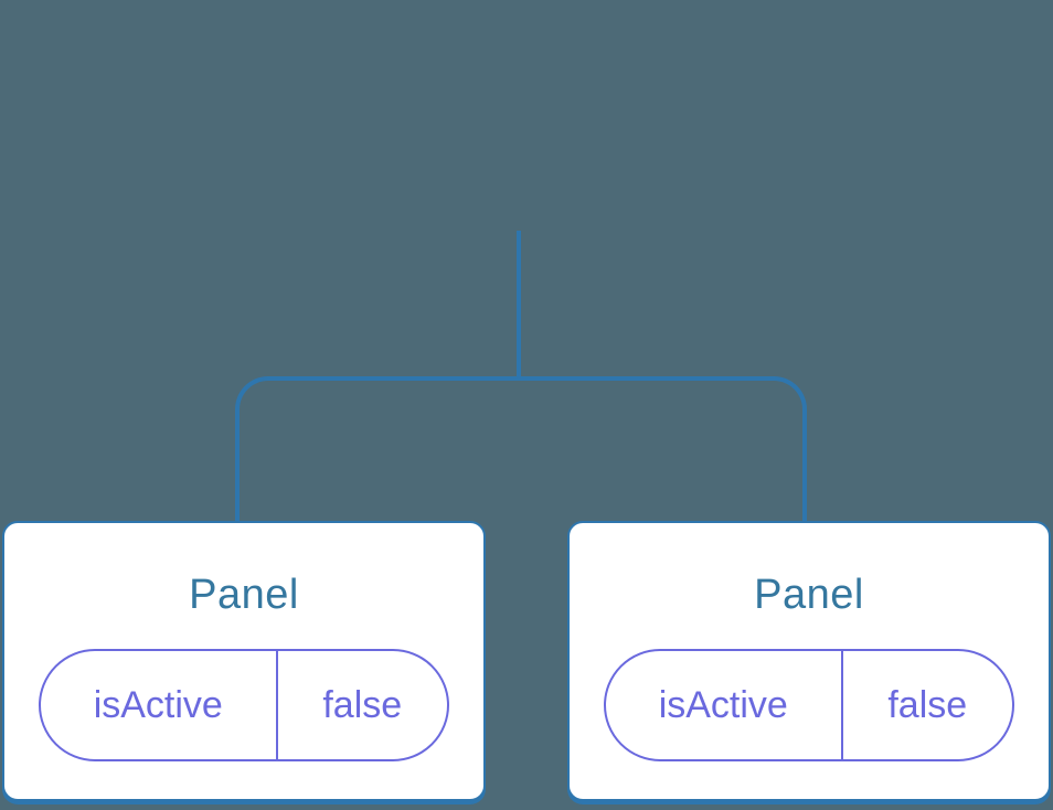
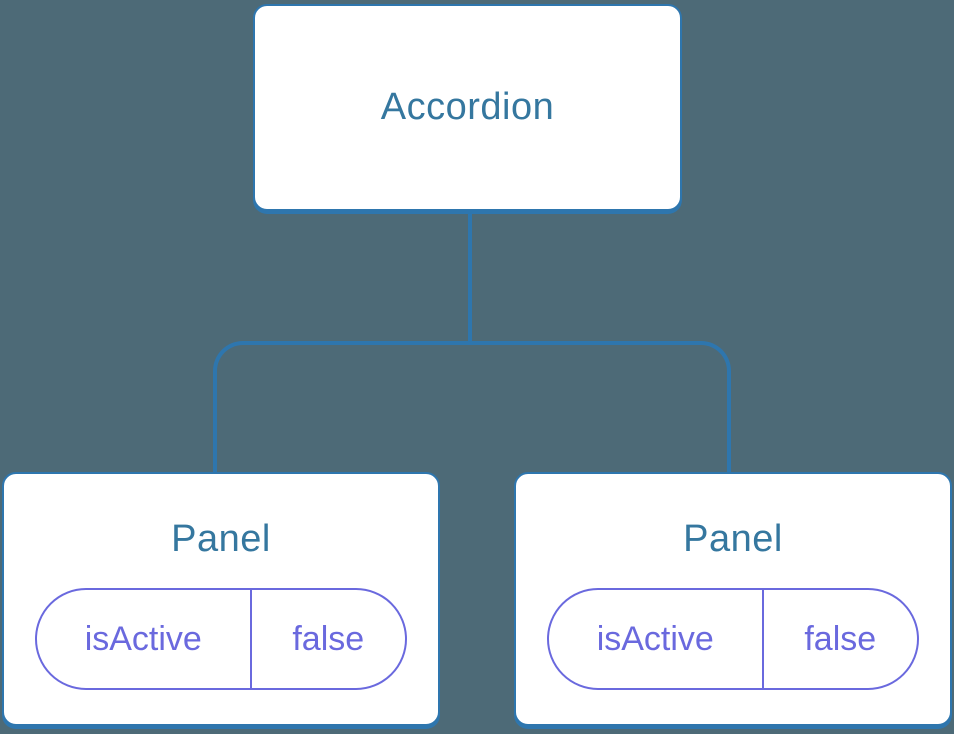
+ Accordion
  Panel
  isActive
  false
  Panel
  isActive
  false
